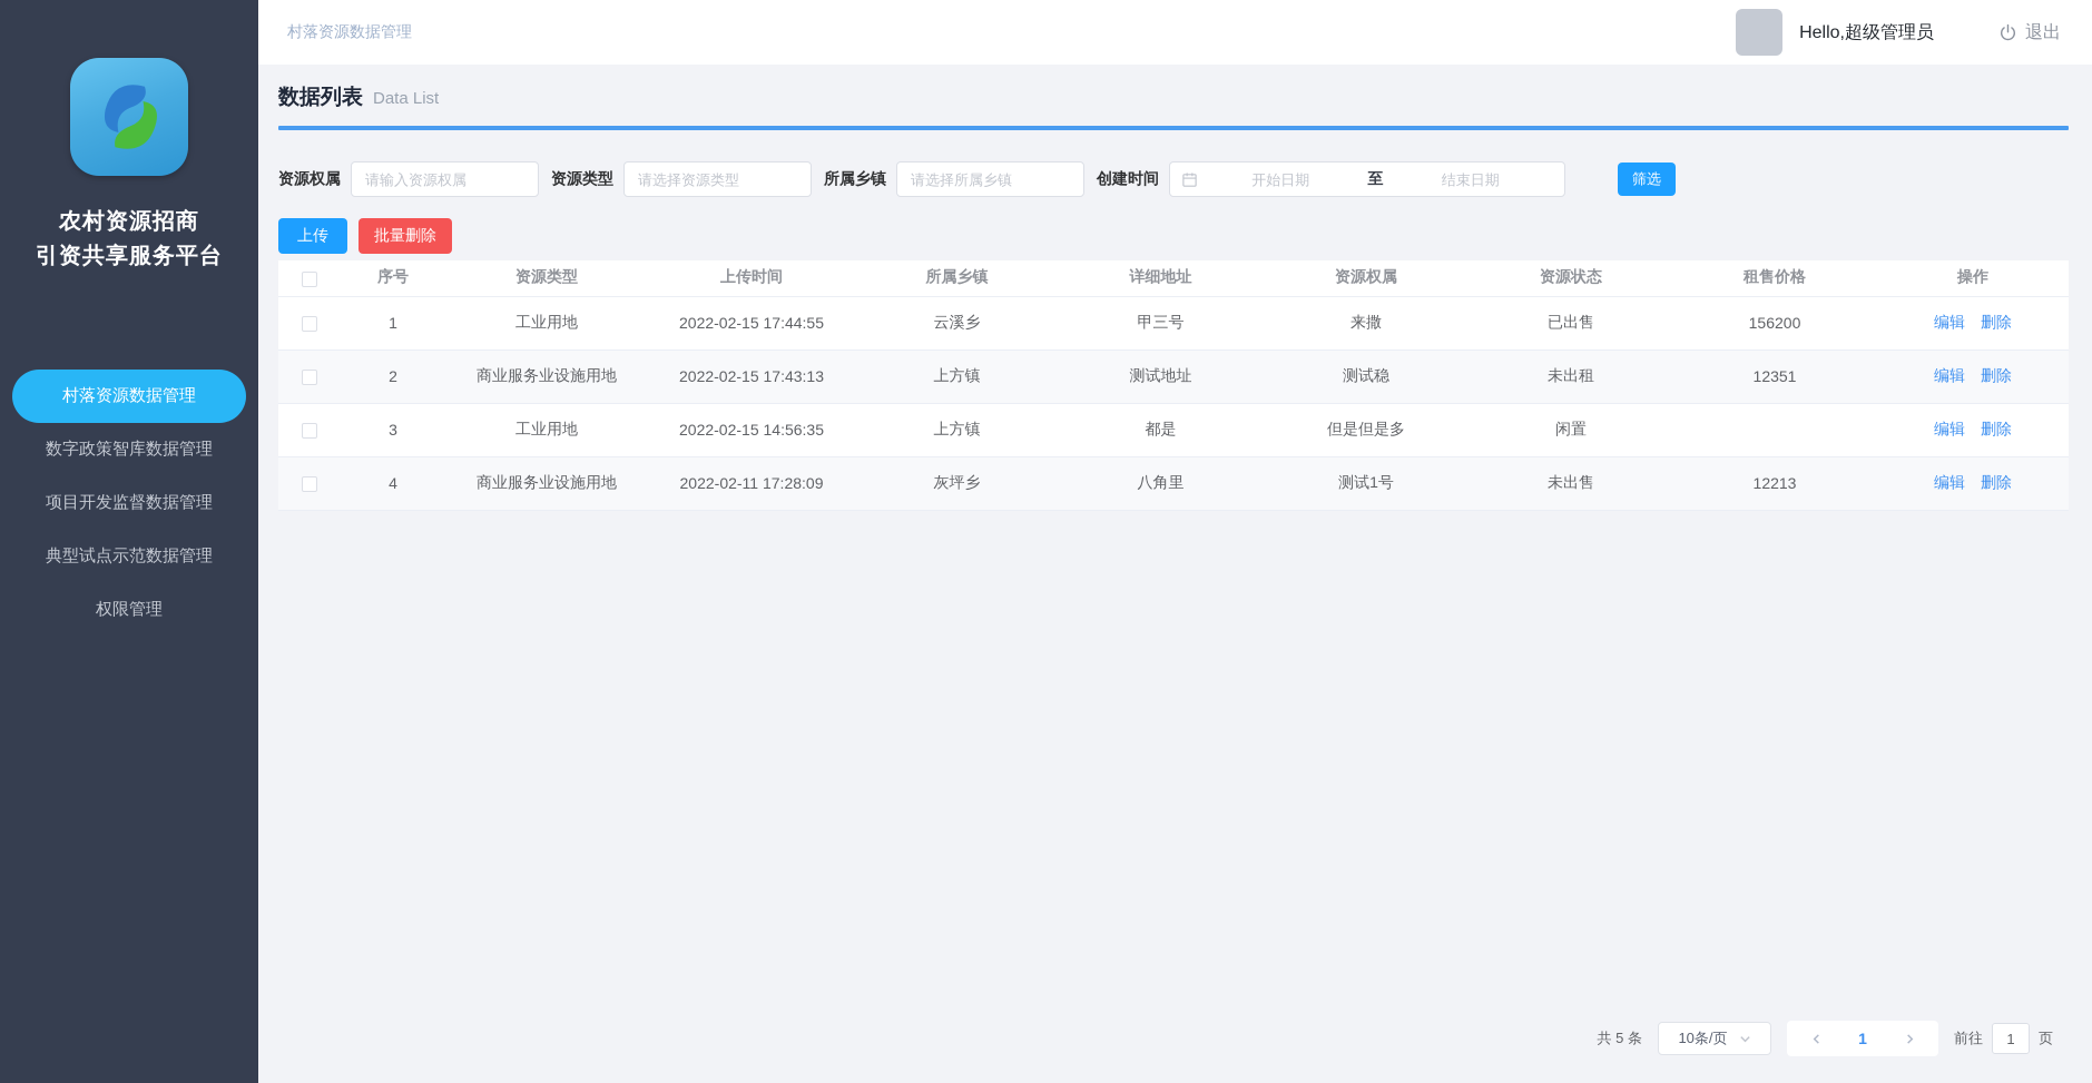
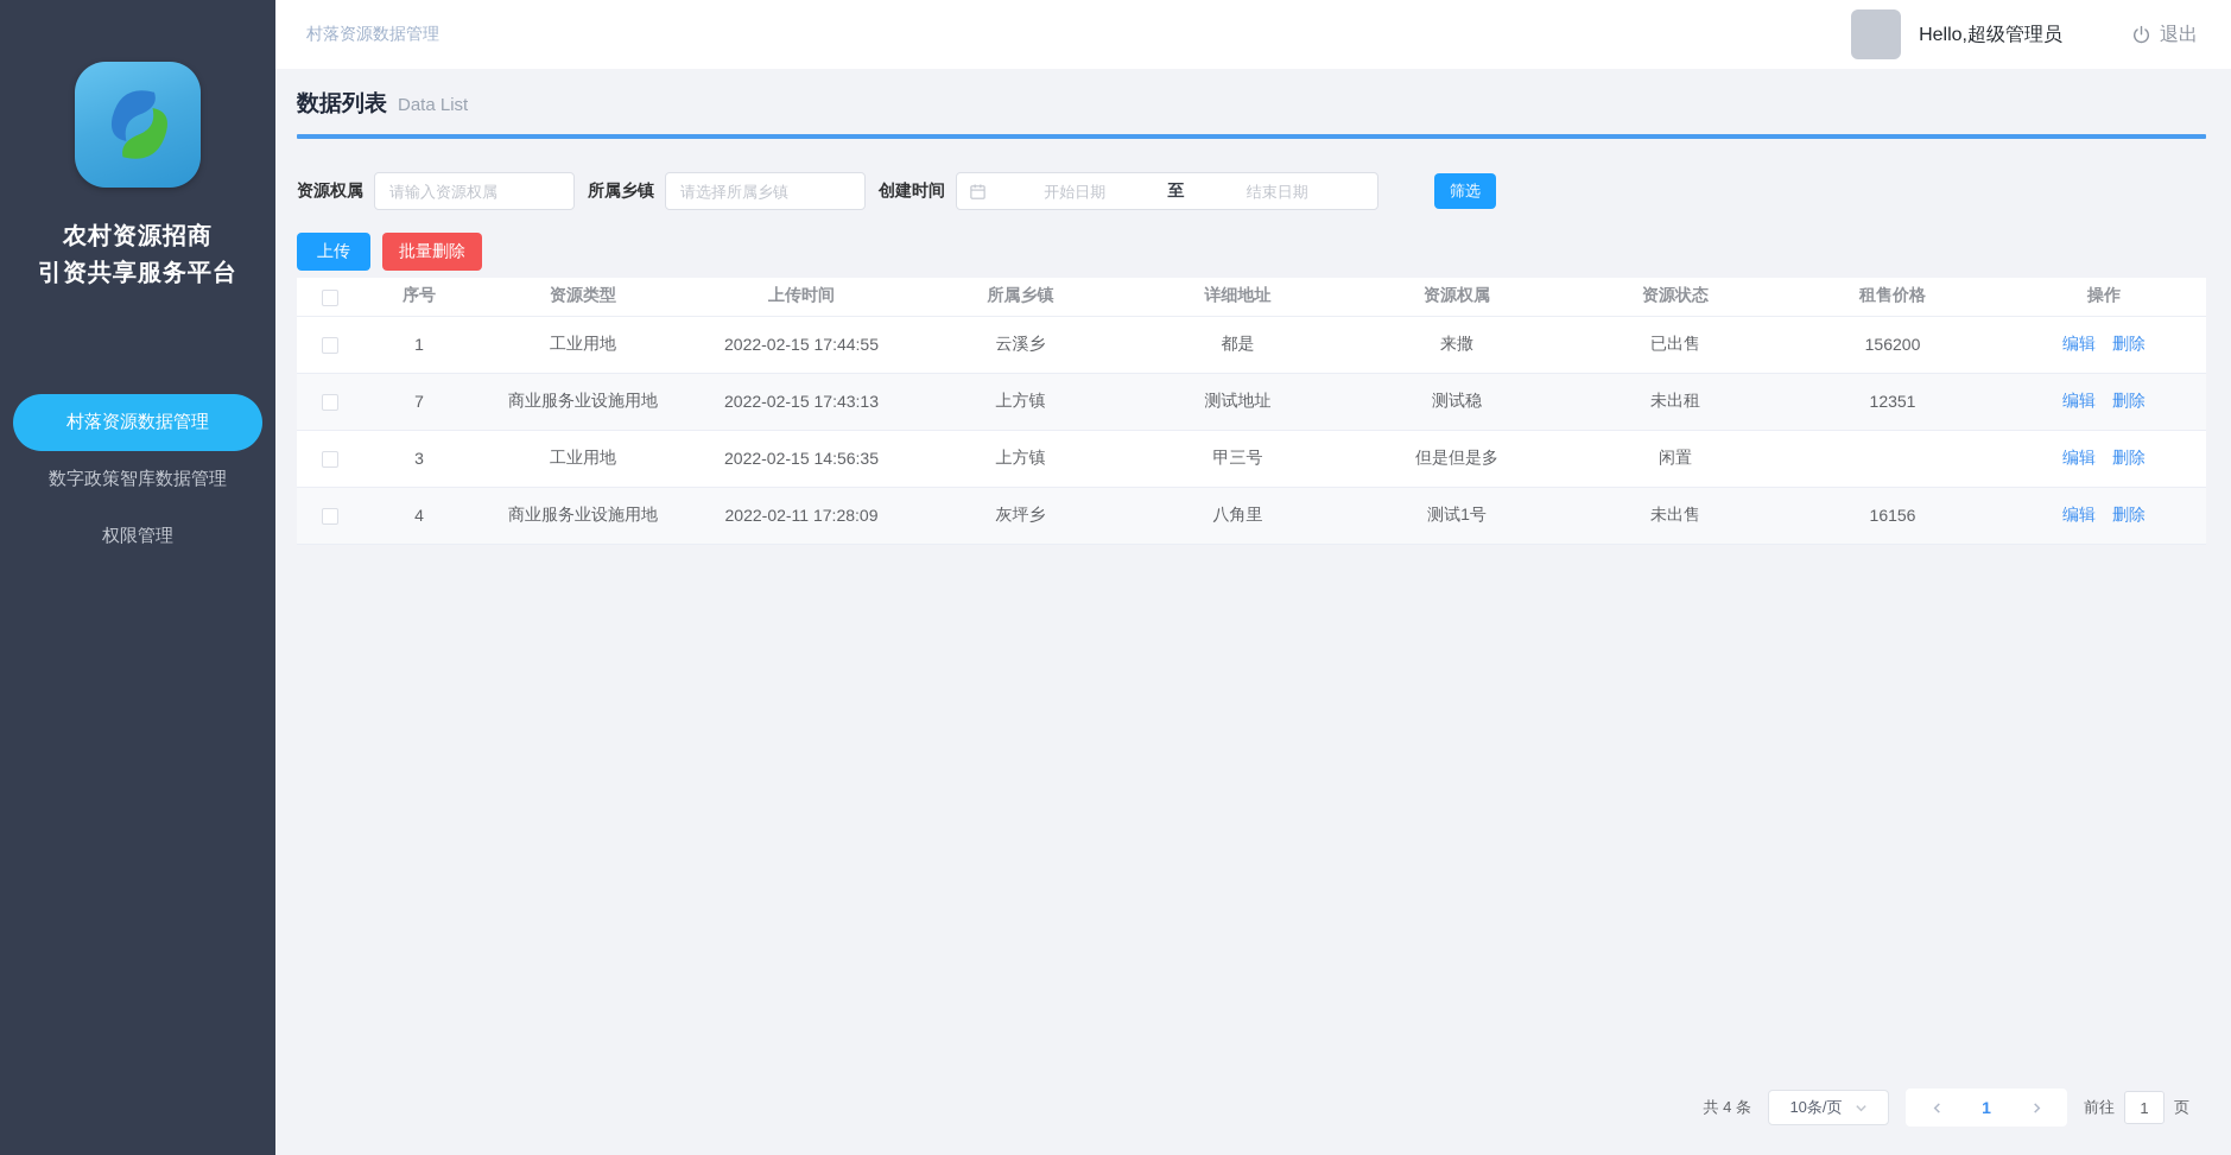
  农村资源招商
  引资共享服务平台
  村落资源数据管理
  数字政策智库数据管理
- 项目开发监督数据管理
- 典型试点示范数据管理
  权限管理
  村落资源数据管理
  Hello,超级管理员
  退出
  数据列表
  Data List
  资源权属
  请输入资源权属
- 资源类型
- 请选择资源类型
  所属乡镇
  请选择所属乡镇
  创建时间
  开始日期
  至
  结束日期
  筛选
  上传
  批量删除
  	序号	资源类型	上传时间	所属乡镇	详细地址	资源权属	资源状态	租售价格	操作
- 	1	工业用地	2022-02-15 17:44:55	云溪乡	甲三号	来撒	已出售	156200	编辑 删除
+ 	1	工业用地	2022-02-15 17:44:55	云溪乡	都是	来撒	已出售	156200	编辑 删除
- 	2	商业服务业设施用地	2022-02-15 17:43:13	上方镇	测试地址	测试稳	未出租	12351	编辑 删除
+ 	7	商业服务业设施用地	2022-02-15 17:43:13	上方镇	测试地址	测试稳	未出租	12351	编辑 删除
- 	3	工业用地	2022-02-15 14:56:35	上方镇	都是	但是但是多	闲置		编辑 删除
+ 	3	工业用地	2022-02-15 14:56:35	上方镇	甲三号	但是但是多	闲置		编辑 删除
- 	4	商业服务业设施用地	2022-02-11 17:28:09	灰坪乡	八角里	测试1号	未出售	12213	编辑 删除
+ 	4	商业服务业设施用地	2022-02-11 17:28:09	灰坪乡	八角里	测试1号	未出售	16156	编辑 删除
- 共 5 条
+ 共 4 条
  10条/页
  1
  前往
  1
  页
